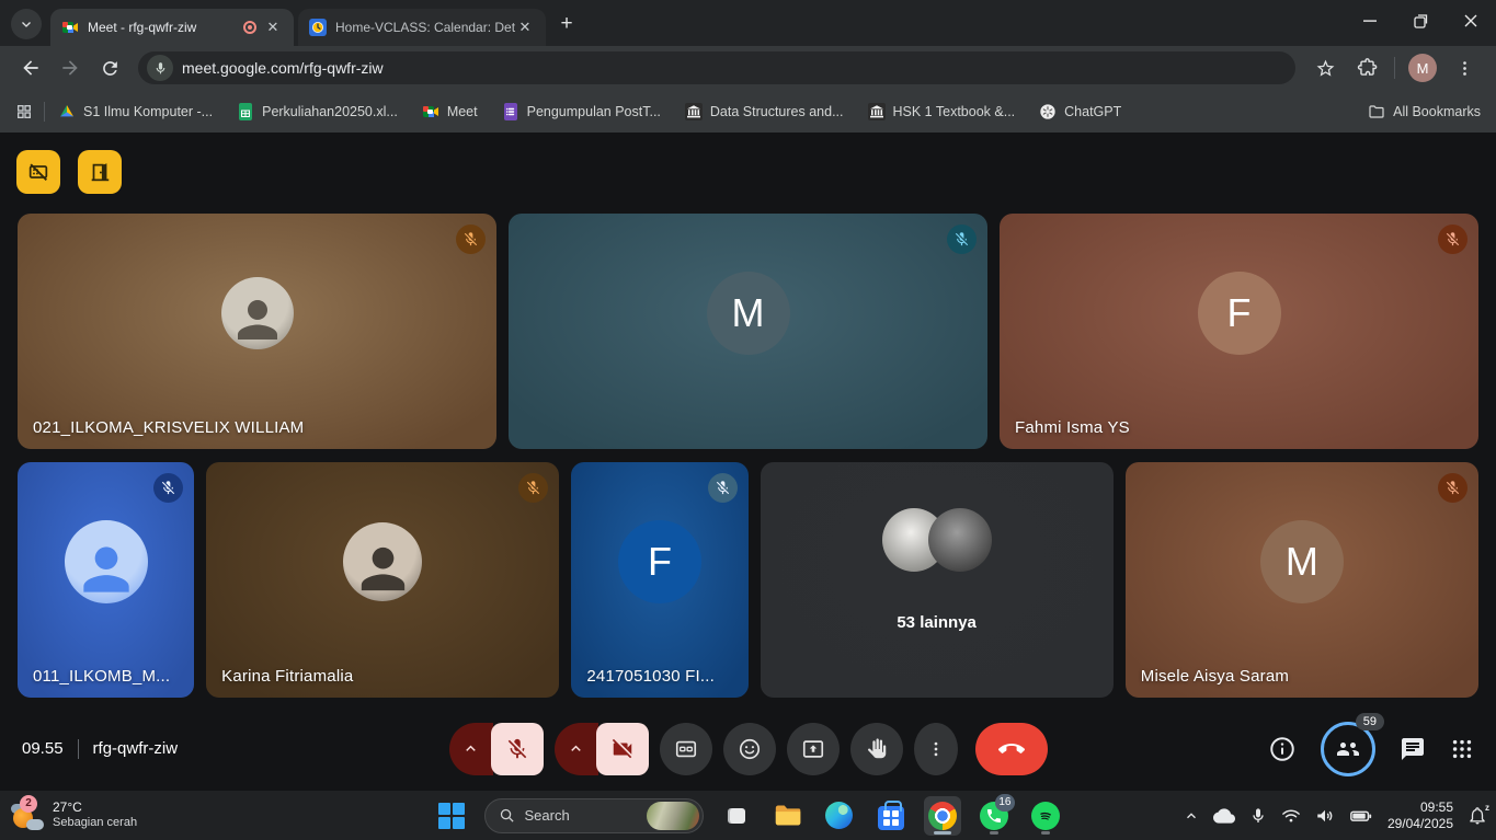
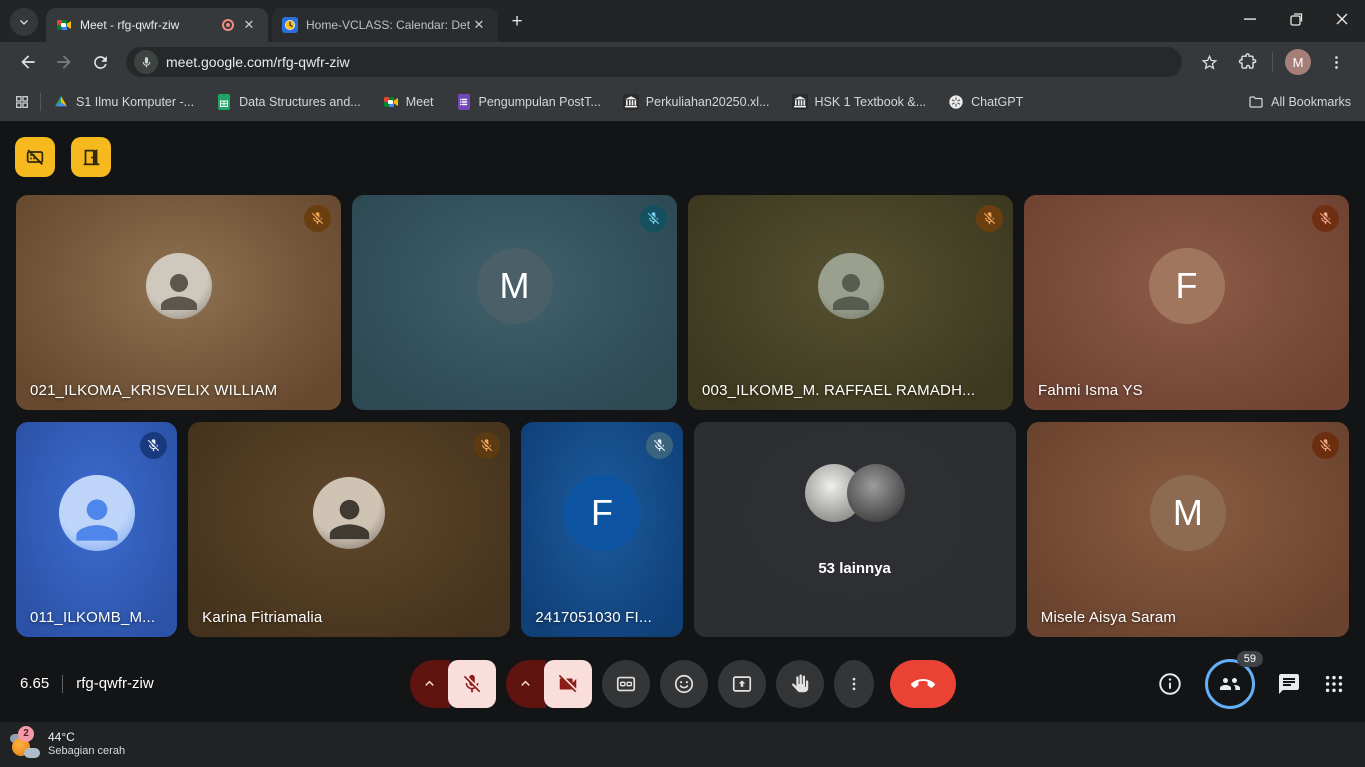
  Meet - rfg-qwfr-ziw
  ✕
  Home-VCLASS: Calendar: Det
  ✕
  +
  meet.google.com/rfg-qwfr-ziw
  M
  S1 Ilmu Komputer -...
- Perkuliahan20250.xl...
+ Data Structures and...
  Meet
  Pengumpulan PostT...
- Data Structures and...
+ Perkuliahan20250.xl...
  HSK 1 Textbook &...
  ChatGPT
  All Bookmarks
  021_ILKOMA_KRISVELIX WILLIAM
  M
+ 003_ILKOMB_M. RAFFAEL RAMADH...
  F
  Fahmi Isma YS
  011_ILKOMB_M...
  Karina Fitriamalia
  F
  2417051030 FI...
  53 lainnya
  M
  Misele Aisya Saram
- 09.55
+ 6.65
  rfg-qwfr-ziw
  59
  2
- 27°C
+ 44°C
  Sebagian cerah
- Search
- 16
- 09:55
- 29/04/2025
- z
